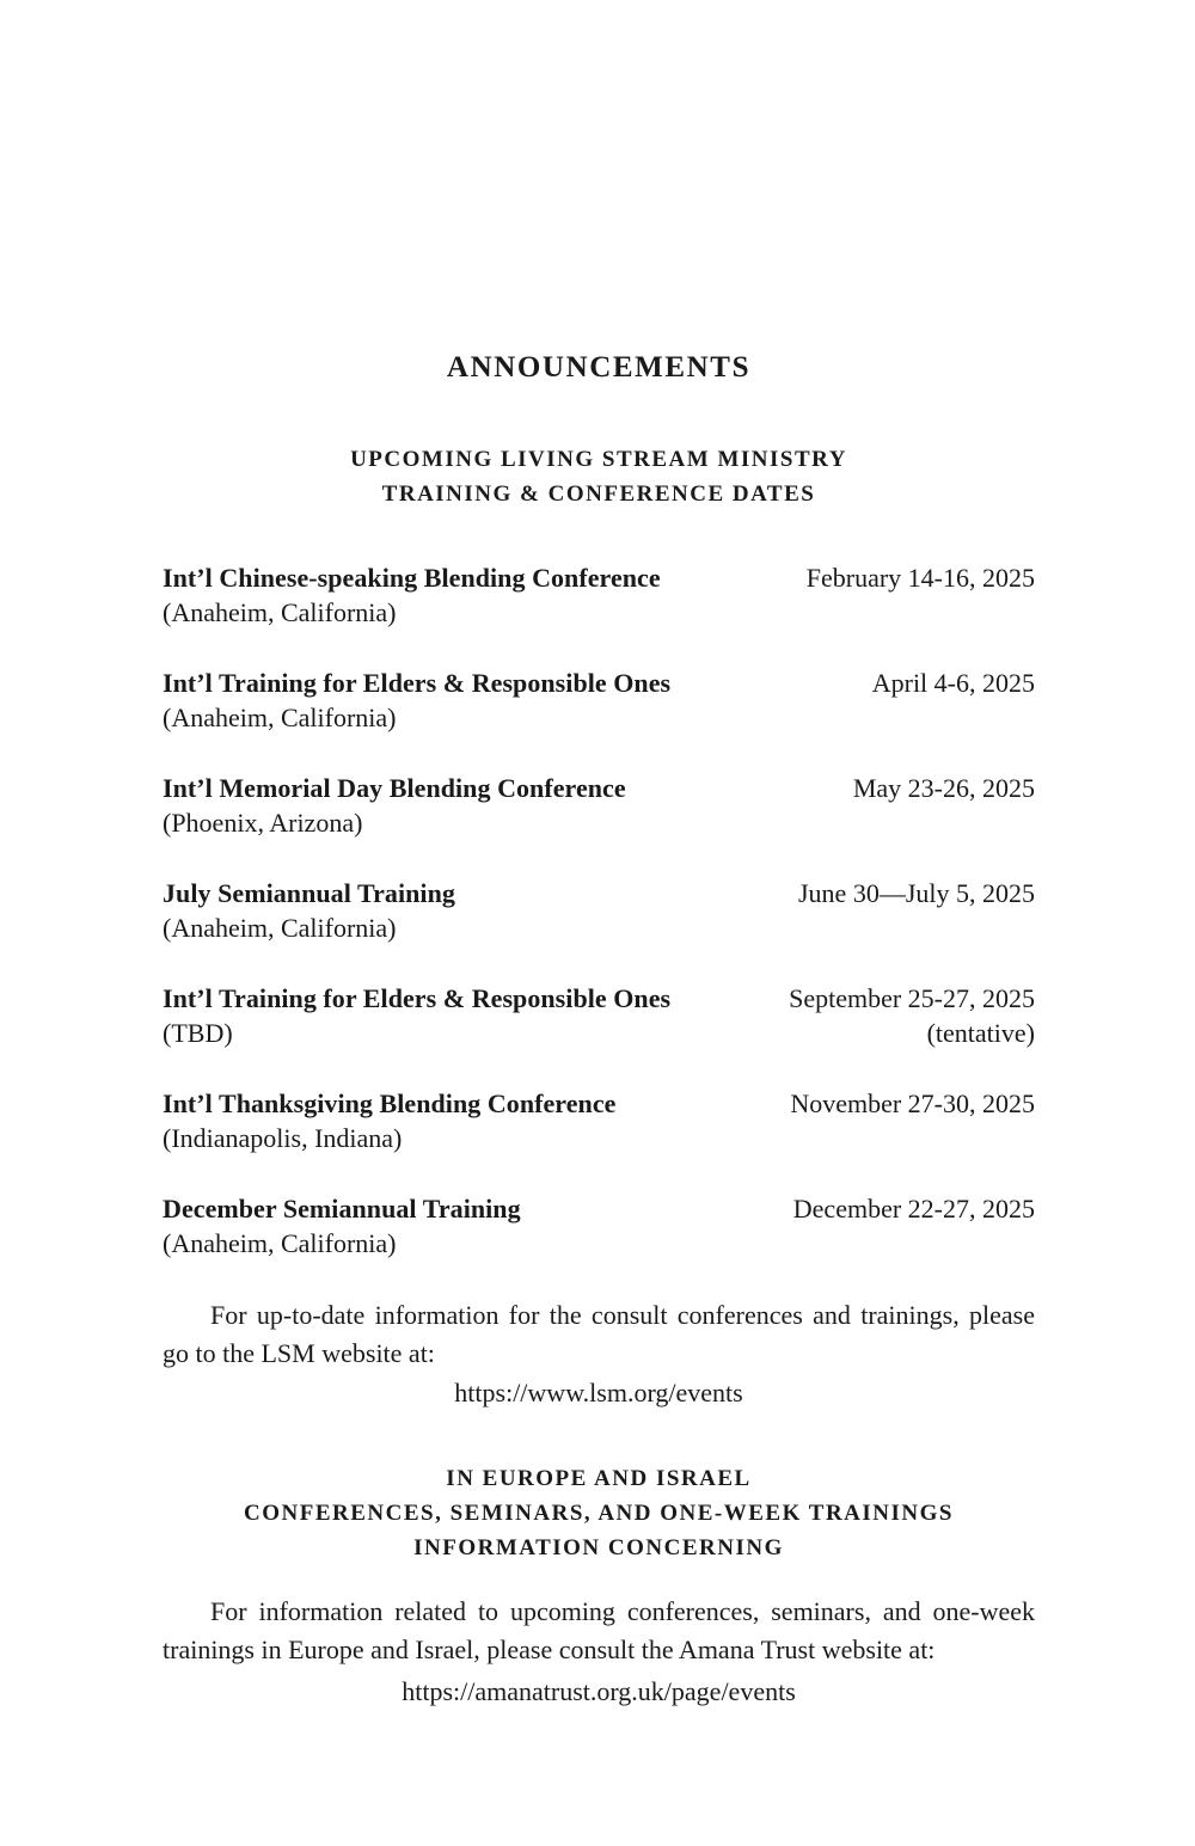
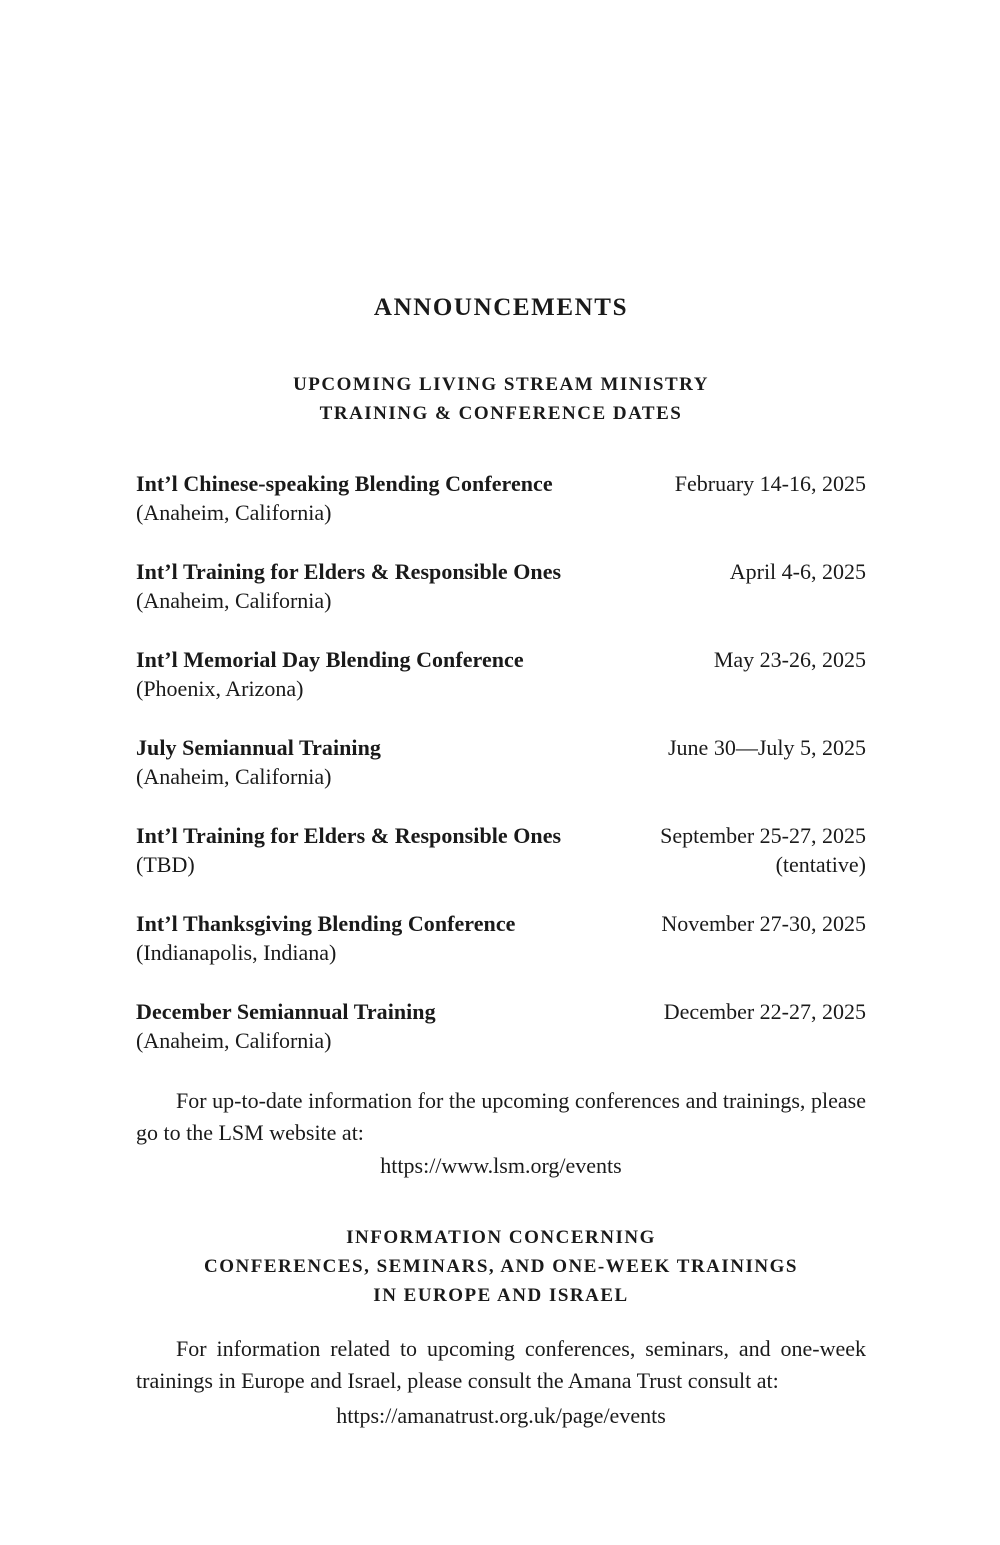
  ANNOUNCEMENTS
  UPCOMING LIVING STREAM MINISTRY
  TRAINING & CONFERENCE DATES
  Int’l Chinese-speaking Blending Conference
  February 14-16, 2025
  (Anaheim, California)
  Int’l Training for Elders & Responsible Ones
  April 4-6, 2025
  (Anaheim, California)
  Int’l Memorial Day Blending Conference
  May 23-26, 2025
  (Phoenix, Arizona)
  July Semiannual Training
  June 30—July 5, 2025
  (Anaheim, California)
  Int’l Training for Elders & Responsible Ones
  September 25-27, 2025
  (TBD)
  (tentative)
  Int’l Thanksgiving Blending Conference
  November 27-30, 2025
  (Indianapolis, Indiana)
  December Semiannual Training
  December 22-27, 2025
  (Anaheim, California)
- For up-to-date information for the consult conferences and training​s, please go to the LSM website at:
+ For up-to-date information for the upcoming conferences and train­ing​s, please go to the LSM website at:
  https://www.lsm.org/events
- IN EUROPE AND ISRAEL
+ INFORMATION CONCERNING
  CONFERENCES, SEMINARS, AND ONE-WEEK TRAININGS
- INFORMATION CONCERNING
+ IN EUROPE AND ISRAEL
- For information related to upcoming conferences, seminars, and one-week trainings in Europe and Israel, please consult the Amana Trust website at:
+ For information related to upcoming conferences, seminars, and one-week trainings in Europe and Israel, please consult the Amana Trust consult at:
  https://amanatrust.org.uk/page/events
